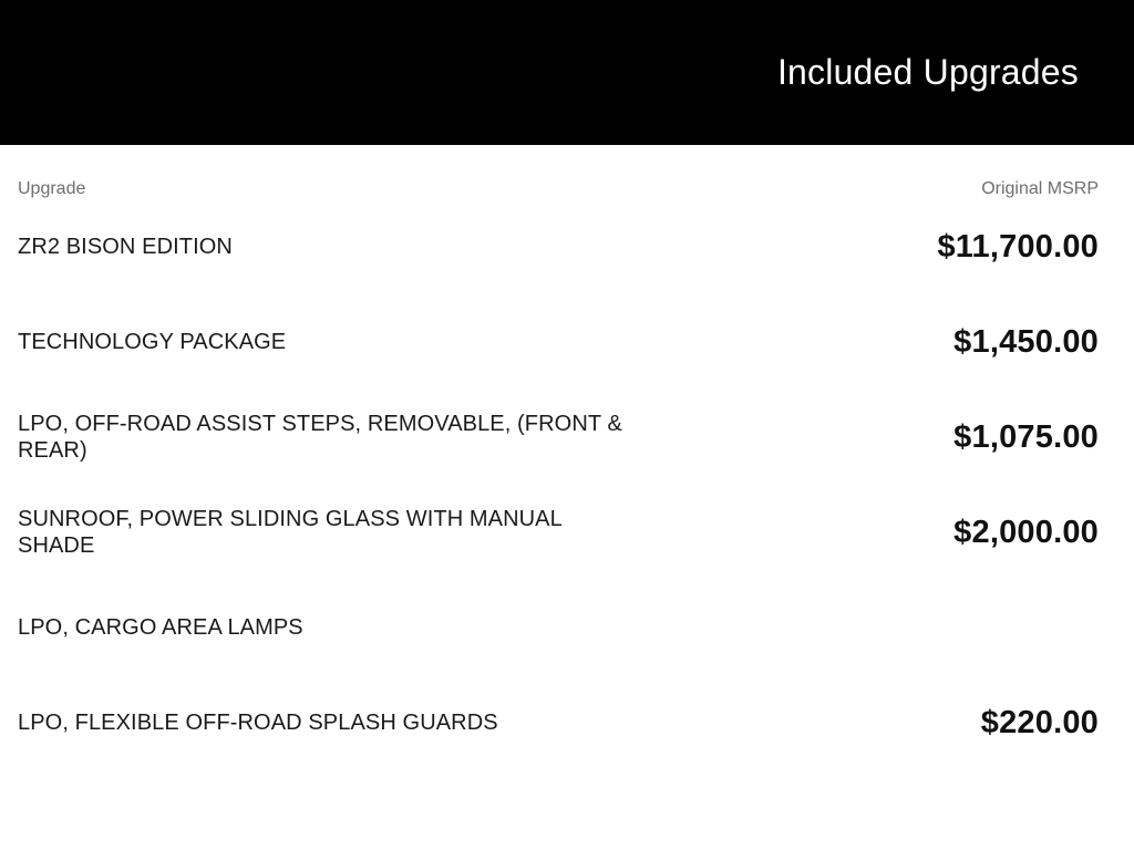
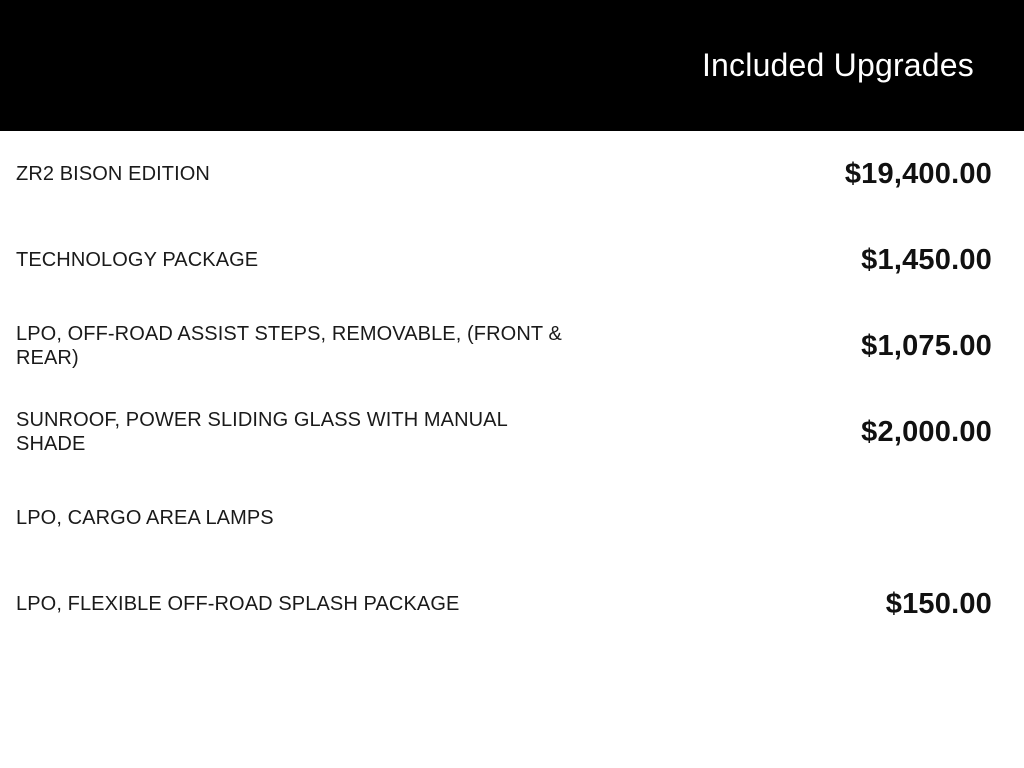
  Included Upgrades
- Upgrade
- Original MSRP
  ZR2 BISON EDITION
- $11,700.00
+ $19,400.00
  TECHNOLOGY PACKAGE
  $1,450.00
  LPO, OFF-ROAD ASSIST STEPS, REMOVABLE, (FRONT & REAR)
  $1,075.00
  SUNROOF, POWER SLIDING GLASS WITH MANUAL SHADE
  $2,000.00
  LPO, CARGO AREA LAMPS
- LPO, FLEXIBLE OFF-ROAD SPLASH GUARDS
+ LPO, FLEXIBLE OFF-ROAD SPLASH PACKAGE
- $220.00
+ $150.00
